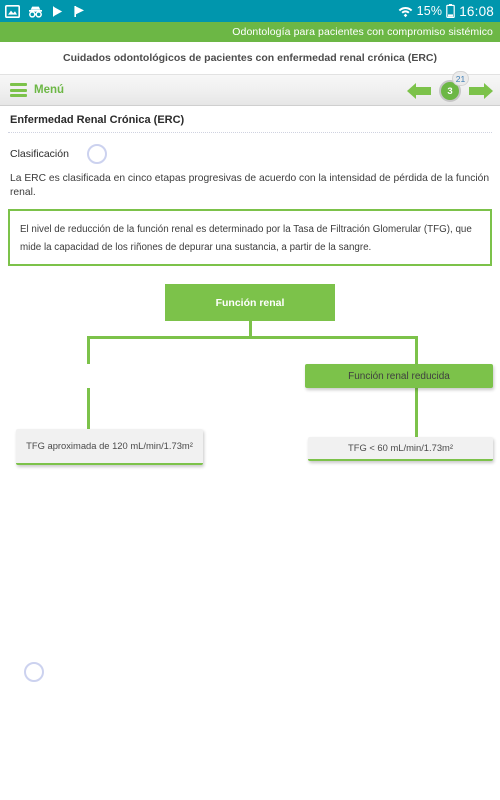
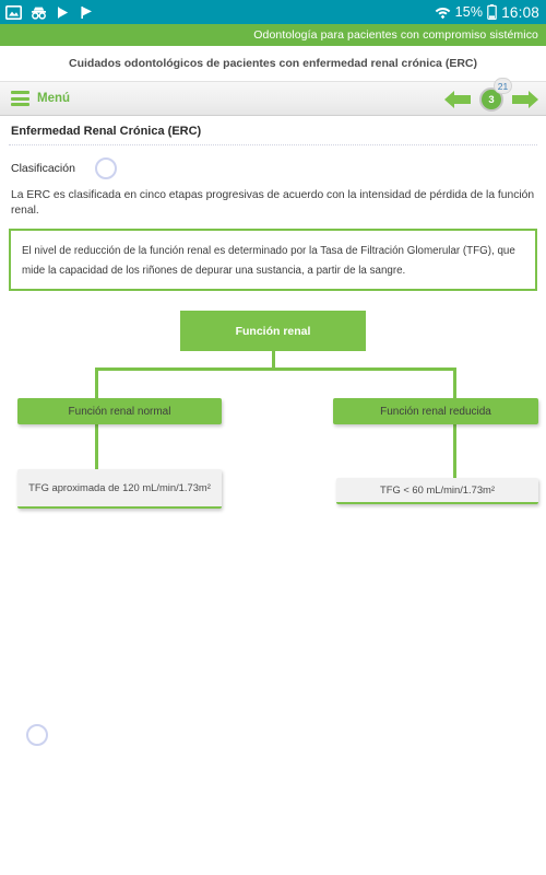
  15%
  16:08
  Odontología para pacientes con compromiso sistémico
  Cuidados odontológicos de pacientes con enfermedad renal crónica (ERC)
  Menú
  3
  21
  Enfermedad Renal Crónica (ERC)
  Clasificación
  La ERC es clasificada en cinco etapas progresivas de acuerdo con la intensidad de pérdida de la función renal.
  El nivel de reducción de la función renal es determinado por la Tasa de Filtración Glomerular (TFG), que mide la capacidad de los riñones de depurar una sustancia, a partir de la sangre.
  Función renal
+ Función renal normal
  Función renal reducida
  TFG aproximada de 120 mL/min/1.73m²
  TFG < 60 mL/min/1.73m²
